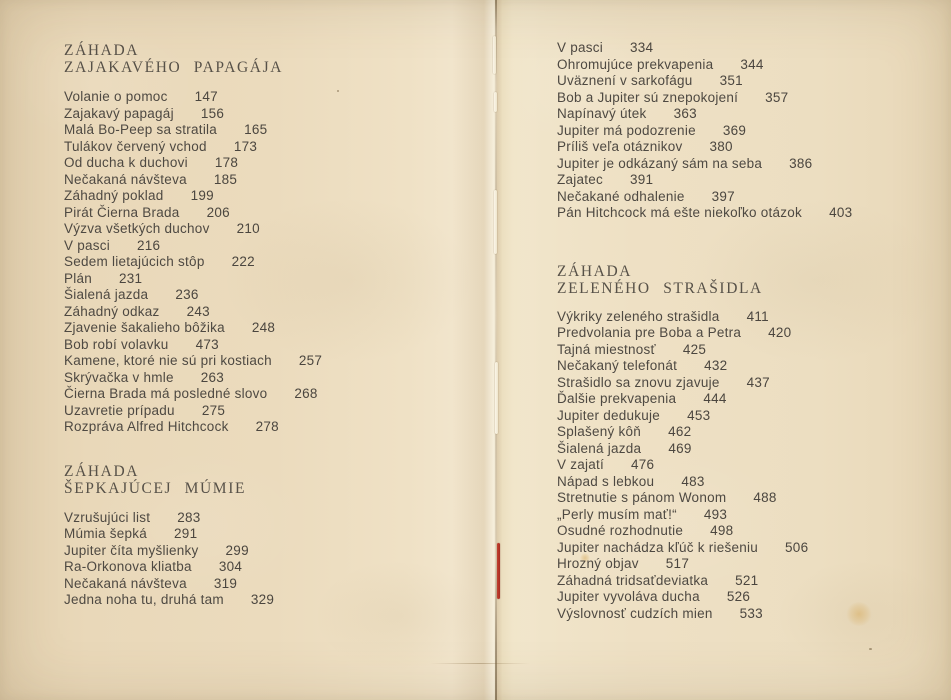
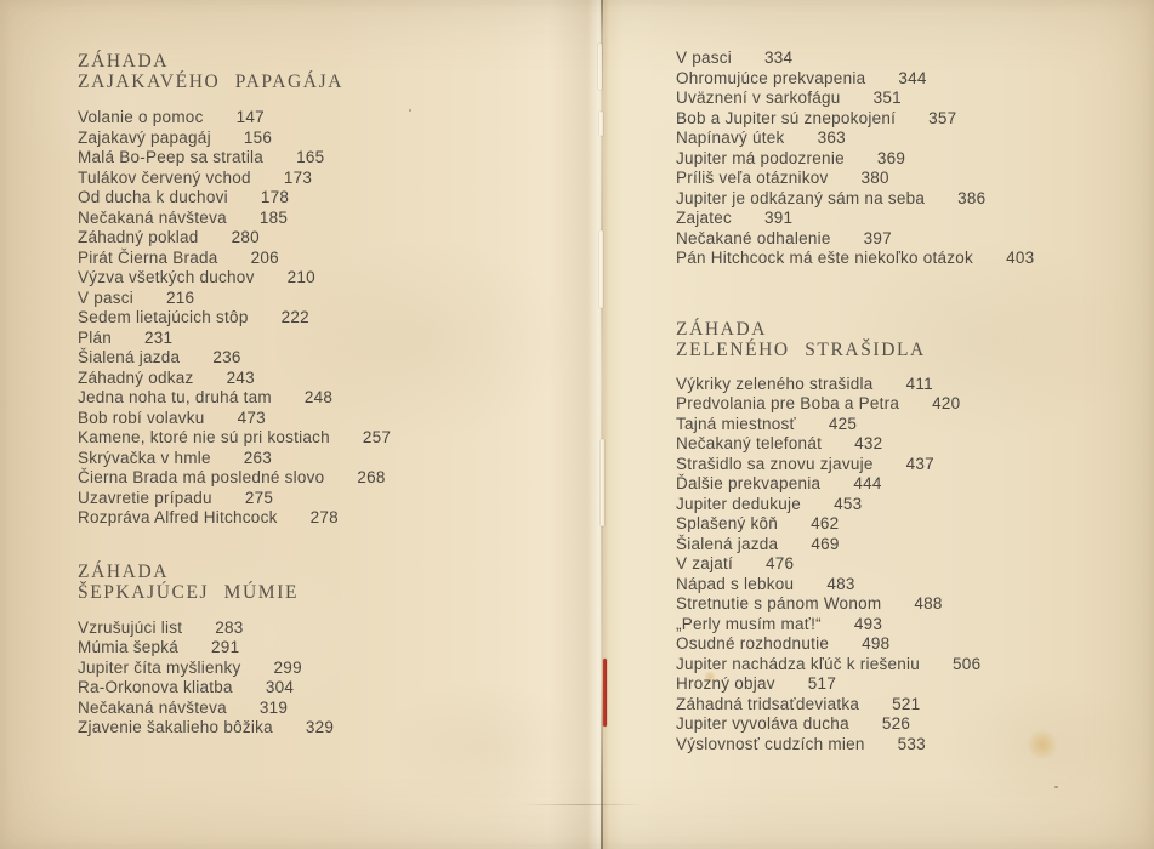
  ZÁHADA
  ZAJAKAVÉHO PAPAGÁJA
  Volanie o pomoc 147
  Zajakavý papagáj 156
  Malá Bo-Peep sa stratila 165
  Tulákov červený vchod 173
  Od ducha k duchovi 178
  Nečakaná návšteva 185
- Záhadný poklad 199
+ Záhadný poklad 280
  Pirát Čierna Brada 206
  Výzva všetkých duchov 210
  V pasci 216
  Sedem lietajúcich stôp 222
  Plán 231
  Šialená jazda 236
  Záhadný odkaz 243
- Zjavenie šakalieho bôžika 248
+ Jedna noha tu, druhá tam 248
  Bob robí volavku 473
  Kamene, ktoré nie sú pri kostiach 257
  Skrývačka v hmle 263
  Čierna Brada má posledné slovo 268
  Uzavretie prípadu 275
  Rozpráva Alfred Hitchcock 278
  ZÁHADA
  ŠEPKAJÚCEJ MÚMIE
  Vzrušujúci list 283
  Múmia šepká 291
  Jupiter číta myšlienky 299
  Ra-Orkonova kliatba 304
  Nečakaná návšteva 319
- Jedna noha tu, druhá tam 329
+ Zjavenie šakalieho bôžika 329
  V pasci 334
  Ohromujúce prekvapenia 344
  Uväznení v sarkofágu 351
  Bob a Jupiter sú znepokojení 357
  Napínavý útek 363
  Jupiter má podozrenie 369
  Príliš veľa otáznikov 380
  Jupiter je odkázaný sám na seba 386
  Zajatec 391
  Nečakané odhalenie 397
  Pán Hitchcock má ešte niekoľko otázok 403
  ZÁHADA
  ZELENÉHO STRAŠIDLA
  Výkriky zeleného strašidla 411
  Predvolania pre Boba a Petra 420
  Tajná miestnosť 425
  Nečakaný telefonát 432
  Strašidlo sa znovu zjavuje 437
  Ďalšie prekvapenia 444
  Jupiter dedukuje 453
  Splašený kôň 462
  Šialená jazda 469
  V zajatí 476
  Nápad s lebkou 483
  Stretnutie s pánom Wonom 488
  „Perly musím mať!“ 493
  Osudné rozhodnutie 498
  Jupiter nachádza kľúč k riešeniu 506
  Hrozný objav 517
  Záhadná tridsaťdeviatka 521
  Jupiter vyvoláva ducha 526
  Výslovnosť cudzích mien 533
